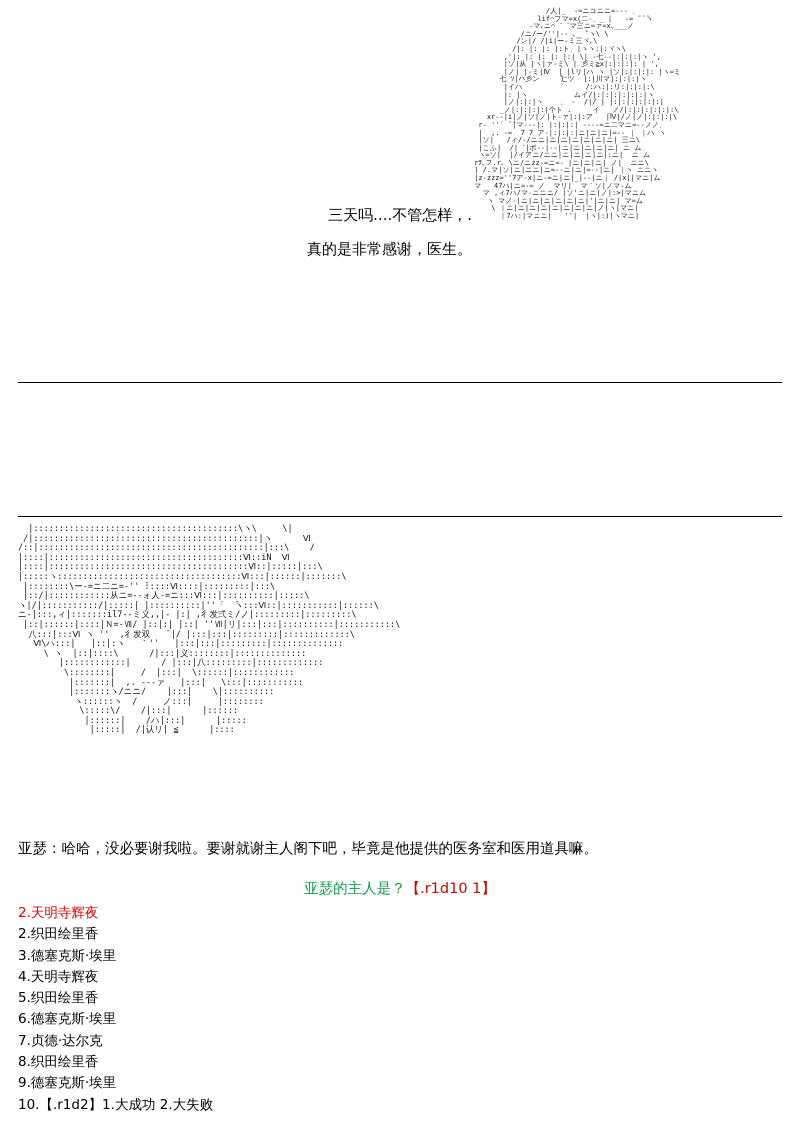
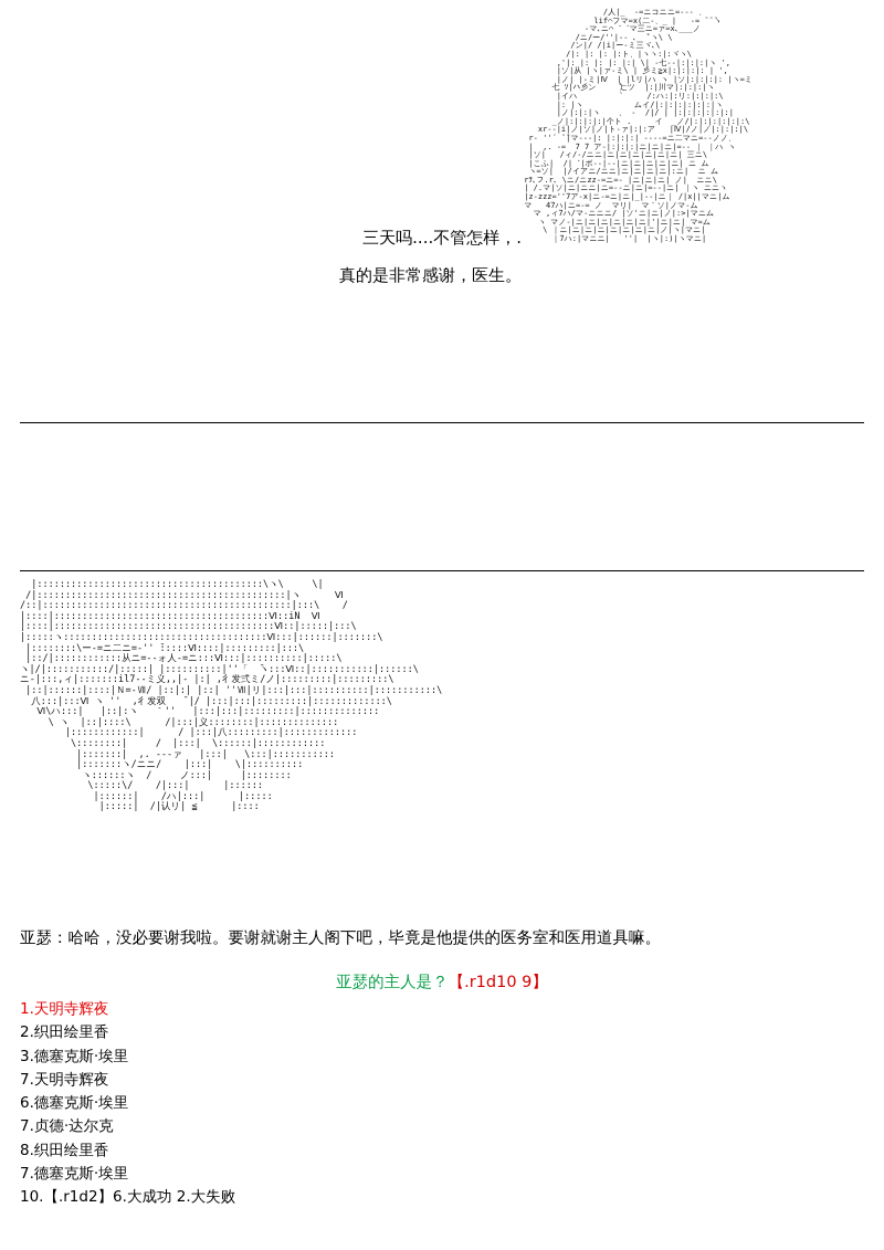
  /人|_ -=ニコニニ=--- 、
  lif⌒フマ=x(二-、_ | -= ̄ ̄ ̄ヽ
  ‐マ､ニ⌒゛゛マ三ニ=ァ=x､___ノ
  /ン|/ /|i|ー-ミ三ヾ､\
  /|: |: |: |:ト、|ヽヽ:|:ヾヽ\
  ,'|: |: |: |: |:| \| ‐七‐-|:|:|:|ヽ ',
  |ソ|从 |ヽ|ァ‐ミ\ | 彡ミ≧x|:|:|:|: | ',
  |ノ| |‐ミ|Ⅳ | |lリ|ハ ヽ |ソ|:|:|:|: |ヽ=ミ
  七 ｿ|ハ彡ン 辷ツ |:|川マ|:|:|:|ヽ
  |イハ ` /:ハ:|:リ:|:|:|:\
  |: |ヽ ムイ/|:|:|:|:|:|:|ヽ
  |ノ|:|:|ヽ 、 ‐ /|/ | |:|:|:|:|:|:|
  _ノ|:|:|:|:|个ト . イ _ノ/|:|:|:|:|:|:\
  xr‐‐|i|ノ|ソ|ノ|ト‐ァ|:|:ア |Ⅳ|/ノ|ノ|:|:|:|\
  r‐ ''´ ̄ ̄|マ‐-‐|: |:|:|:| ‐--‐=ニ二マニ=-‐ノノ、
  | ,. -= 7 7 ア‐|:|:|:|ニ|ニ|ニ|=‐- ｜ ｜ハ ヽ
  |ソ| /ィ/‐/ニニ|ニ|ニ|ニ|ニ|ニ|ニ| 三ニ\
  |こふ| /|゛|ボ‐-|-‐|ニ|ニ|ニ|ニ|ニ| ニ ム
  ヽ=ソ| |/イアニ/ニニ|ニ|ニ|ニ|ニ|:ニ| ニ ム
  rｦ､フ.r､ \ニ/ニzz‐=ニ=‐ |ニ|ニ|ニ| ノ| ニニ\
  | /.マ|ソ|ニ|ニニ|ニ=-‐ニ|ニ|=‐-|ニ| ｜ヽ ニニヽ
  |z‐zzz=''7ア‐x|ニ‐=ニ|ニ|_|‐-|ニ｜ /|x||マニ|ム
  マ 47ハ|ニ=‐= ノ マリ| マ｀ソ|ノマ‐ム
  マ ,ィ7ハ/マ‐ニニニ/ |ソ'ニ|ニ|ノ|:>|マニム
  ヽ マノ‐|ニ|ニ|ニ|ニ|ニ|ニ|'|ニ|ニ| マ=ム
  \ ｜ニ|ニ|ニ|ニ|ニ|ニ|ニ|ニ|ノ|ヽ|マニ|
  ｜7ハ:|マニニ| ''| |ヽ|:)|ヽマニ|
  三天吗....不管怎样，.
  真的是非常感谢，医生。
  |::::::::::::::::::::::::::::::::::::::::\ヽ\ \|
  /|::::::::::::::::::::::::::::::::::::::::::::|ヽ Ⅵ
  /::|::::::::::::::::::::::::::::::::::::::::::::|:::\ /
  |::::|::::::::::::::::::::::::::::::::::::::Ⅵ::iN Ⅵ
  |::::|:::::::::::::::::::::::::::::::::::::::Ⅵ::|:::::|:::\
  |:::::ヽ::::::::::::::::::::::::::::::::::::Ⅵ:::|::::::|:::::::\
  |::::::::\ー‐=ニ二ニ=‐'' ̄:::::Ⅵ::::|:::::::::|:::\
  |::/|::::::::::::从ニ=‐‐ォ人‐=ニ:::Ⅵ:::|::::::::::|:::::\
  ヽ|/|:::::::::::/|:::::| |::::::::::|''「 ̄ヽ:::Ⅵ::|:::::::::::|::::::\
  ニ‐|:::,ィ|:::::::il7‐‐ミ义,,|‐ |:| ,彳发弍ミ/ノ|:::::::::|:::::::::\
  |::|::::::|::::|Ｎ=‐Ⅶ/ |::|:| |::| ''Ⅶ|リ|:::|:::|::::::::::|:::::::::::\
  八:::|:::Ⅵ ヽ '' ,彳发双 ̄ |/ |:::|:::|:::::::::|:::::::::::::\
  Ⅵ\ハ:::| |::|:ヽ ｀'' |:::|:::|:::::::::|::::::::::::::
  \ ヽ |::|::::\ /|:::|义::::::::|::::::::::::::
  |::::::::::::| / |:::|八:::::::::|:::::::::::::
  \::::::::| / |:::| \::::::|::::::::::::
  |:::::::| ,. ‐‐‐ァ |:::| \:::|:::::::::::
  |:::::::ヽ/ニニ/ |:::| \|::::::::::
  ヽ::::::ヽ / ノ:::| |::::::::
  \:::::\/ /|:::| |::::::
  |::::::| /ハ|:::| |:::::
  |:::::| /|认リ| ≦ |::::
  亚瑟：哈哈，没必要谢我啦。要谢就谢主人阁下吧，毕竟是他提供的医务室和医用道具嘛。
- 亚瑟的主人是？【.r1d10 1】
+ 亚瑟的主人是？【.r1d10 9】
- 2.天明寺辉夜
+ 1.天明寺辉夜
  2.织田绘里香
  3.德塞克斯·埃里
- 4.天明寺辉夜
+ 7.天明寺辉夜
- 5.织田绘里香
  6.德塞克斯·埃里
  7.贞德·达尔克
  8.织田绘里香
- 9.德塞克斯·埃里
+ 7.德塞克斯·埃里
- 10.【.r1d2】1.大成功 2.大失败
+ 10.【.r1d2】6.大成功 2.大失败
